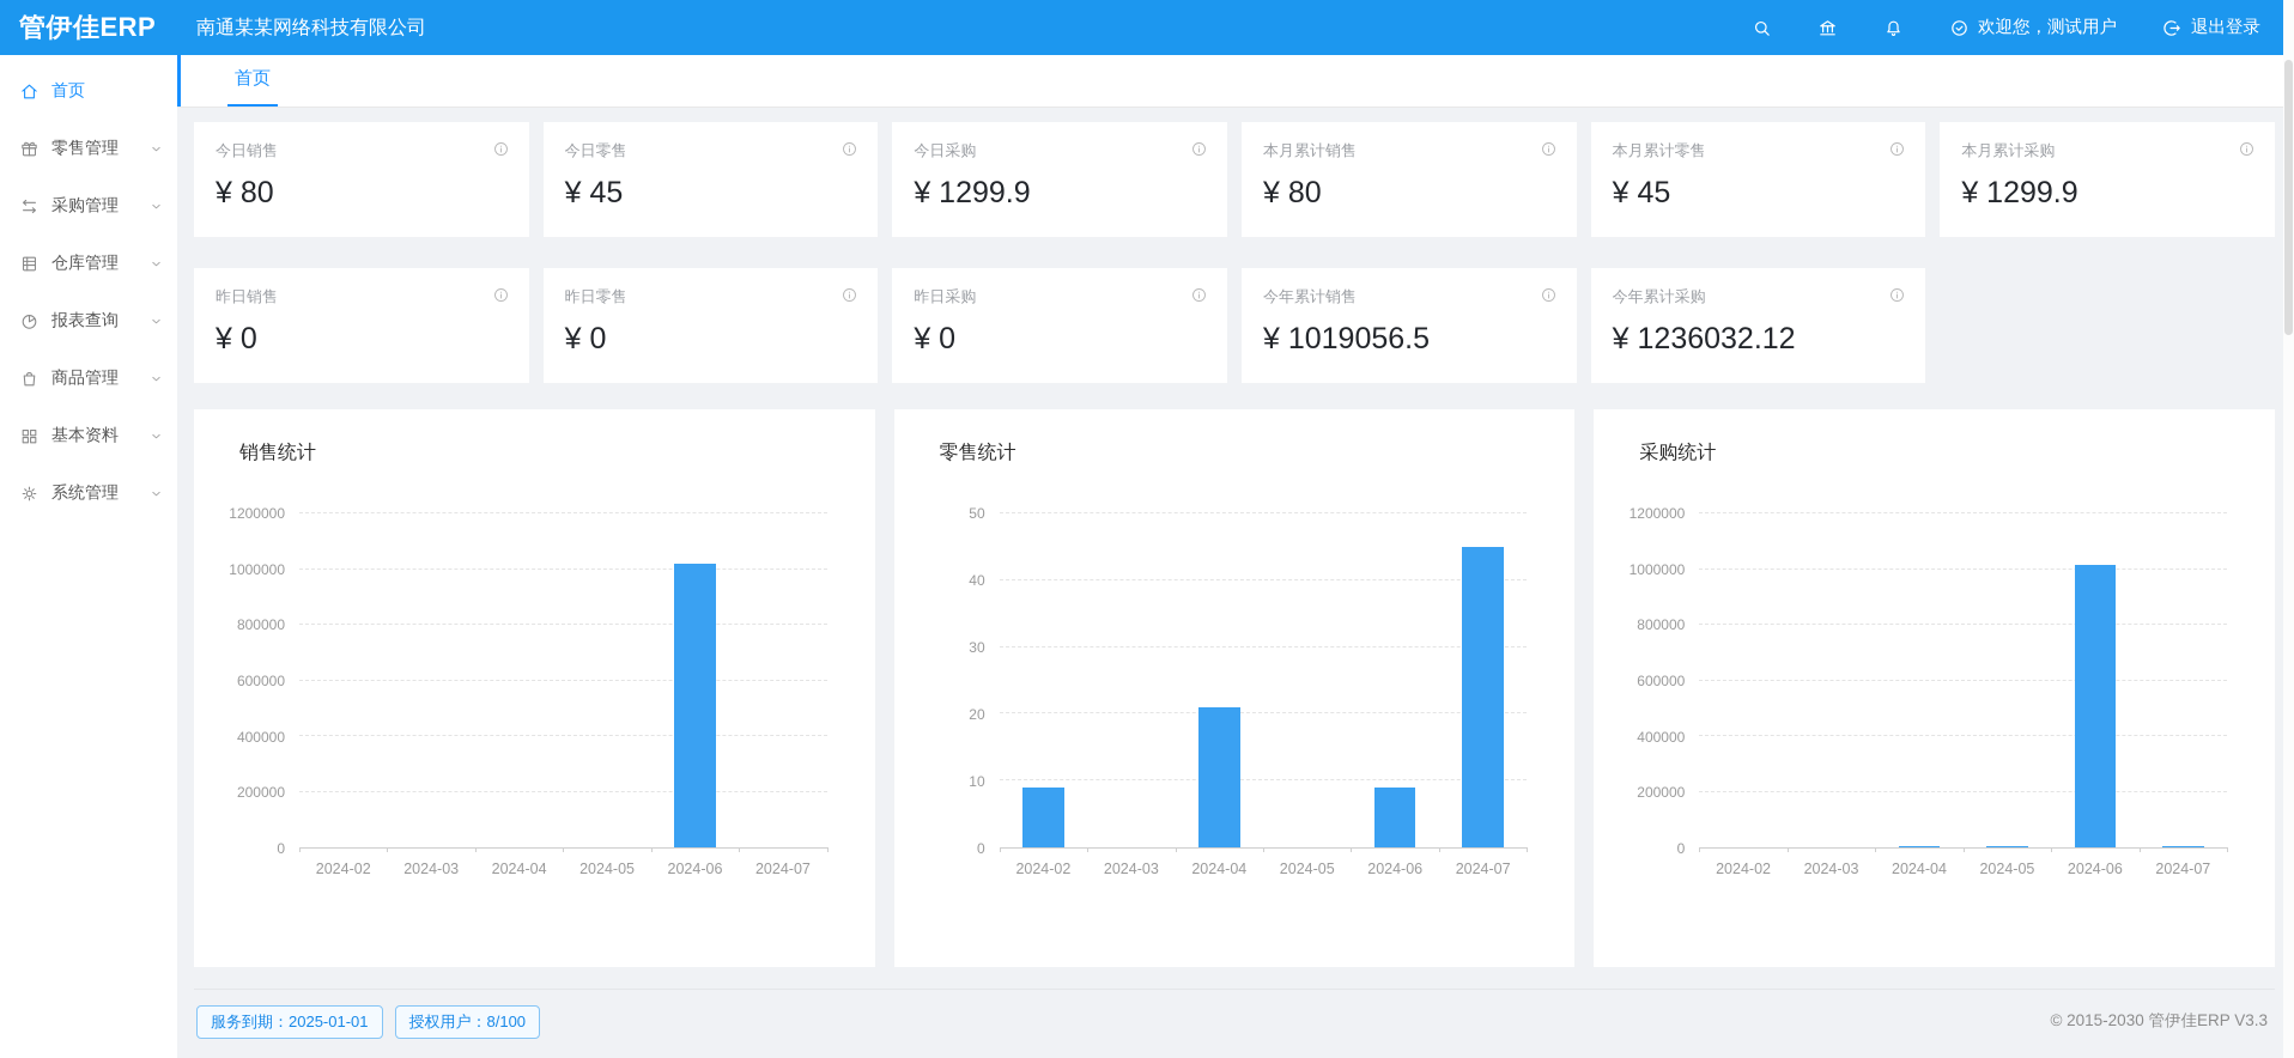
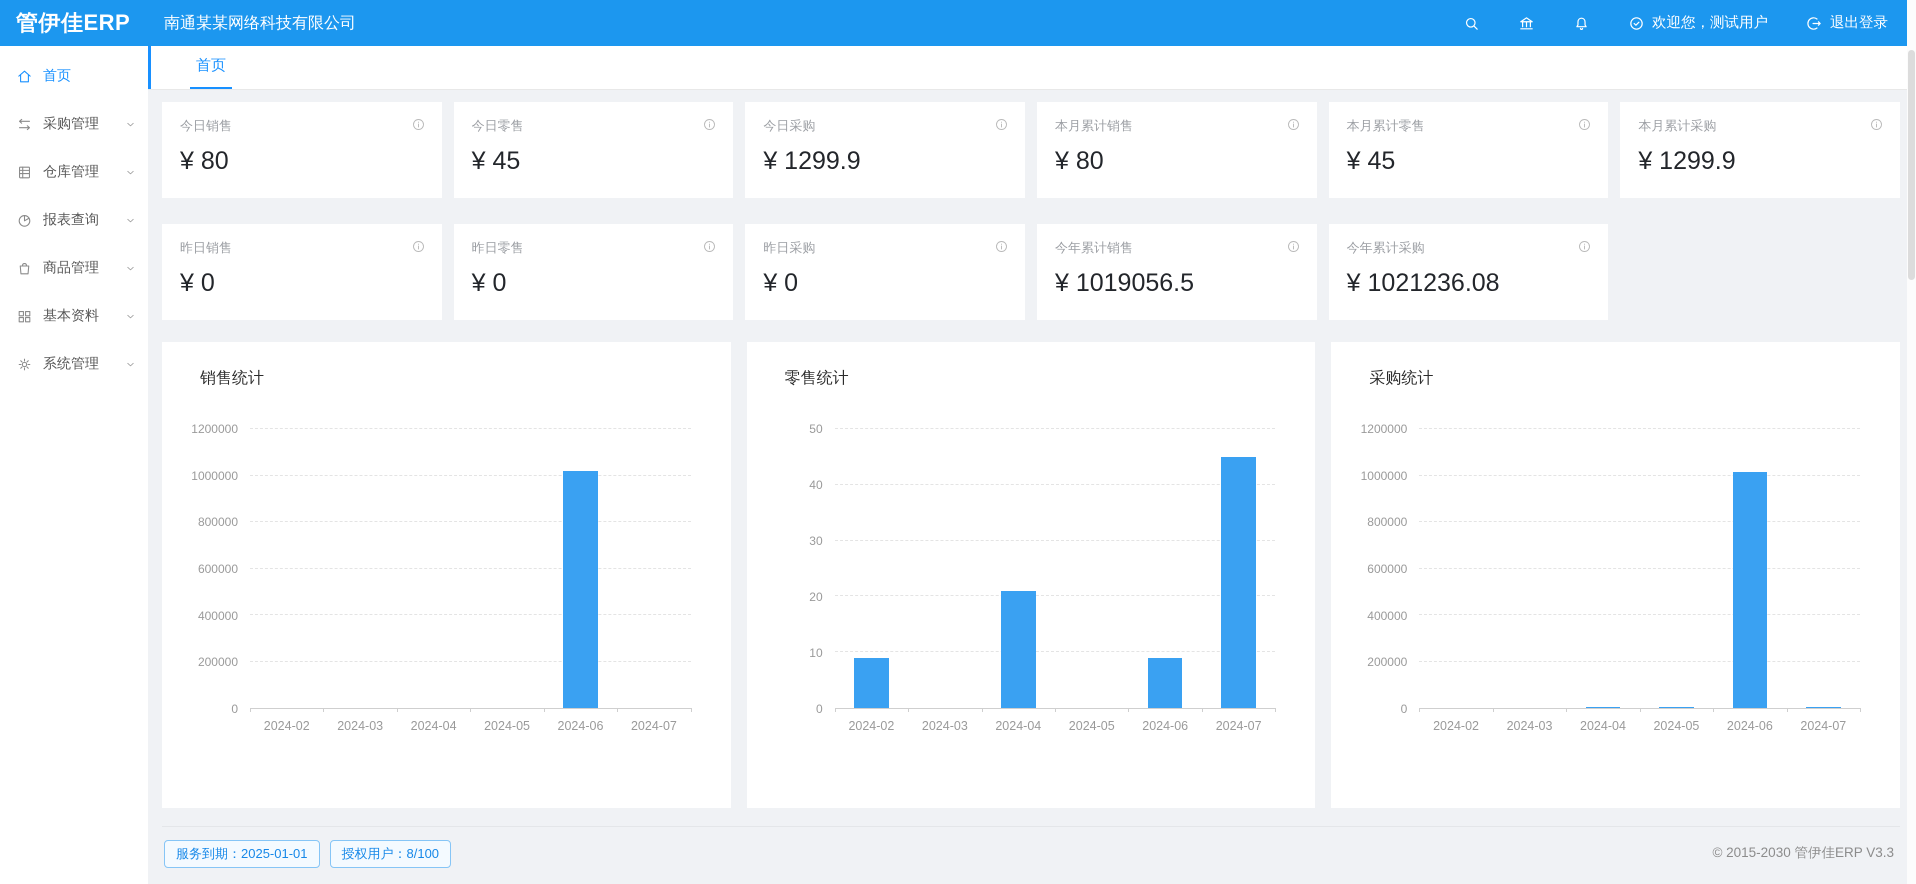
  管伊佳ERP
  南通某某网络科技有限公司
  欢迎您，测试用户
  退出登录
  首页
- 零售管理
  采购管理
  仓库管理
  报表查询
  商品管理
  基本资料
  系统管理
  首页
  今日销售
  ¥ 80
  今日零售
  ¥ 45
  今日采购
  ¥ 1299.9
  本月累计销售
  ¥ 80
  本月累计零售
  ¥ 45
  本月累计采购
  ¥ 1299.9
  昨日销售
  ¥ 0
  昨日零售
  ¥ 0
  昨日采购
  ¥ 0
  今年累计销售
  ¥ 1019056.5
  今年累计采购
- ¥ 1236032.12
+ ¥ 1021236.08
  销售统计
  0
  200000
  400000
  600000
  800000
  1000000
  1200000
  2024-02
  2024-03
  2024-04
  2024-05
  2024-06
  2024-07
  零售统计
  0
  10
  20
  30
  40
  50
  2024-02
  2024-03
  2024-04
  2024-05
  2024-06
  2024-07
  采购统计
  0
  200000
  400000
  600000
  800000
  1000000
  1200000
  2024-02
  2024-03
  2024-04
  2024-05
  2024-06
  2024-07
  服务到期：2025-01-01
  授权用户：8/100
  © 2015-2030 管伊佳ERP V3.3
